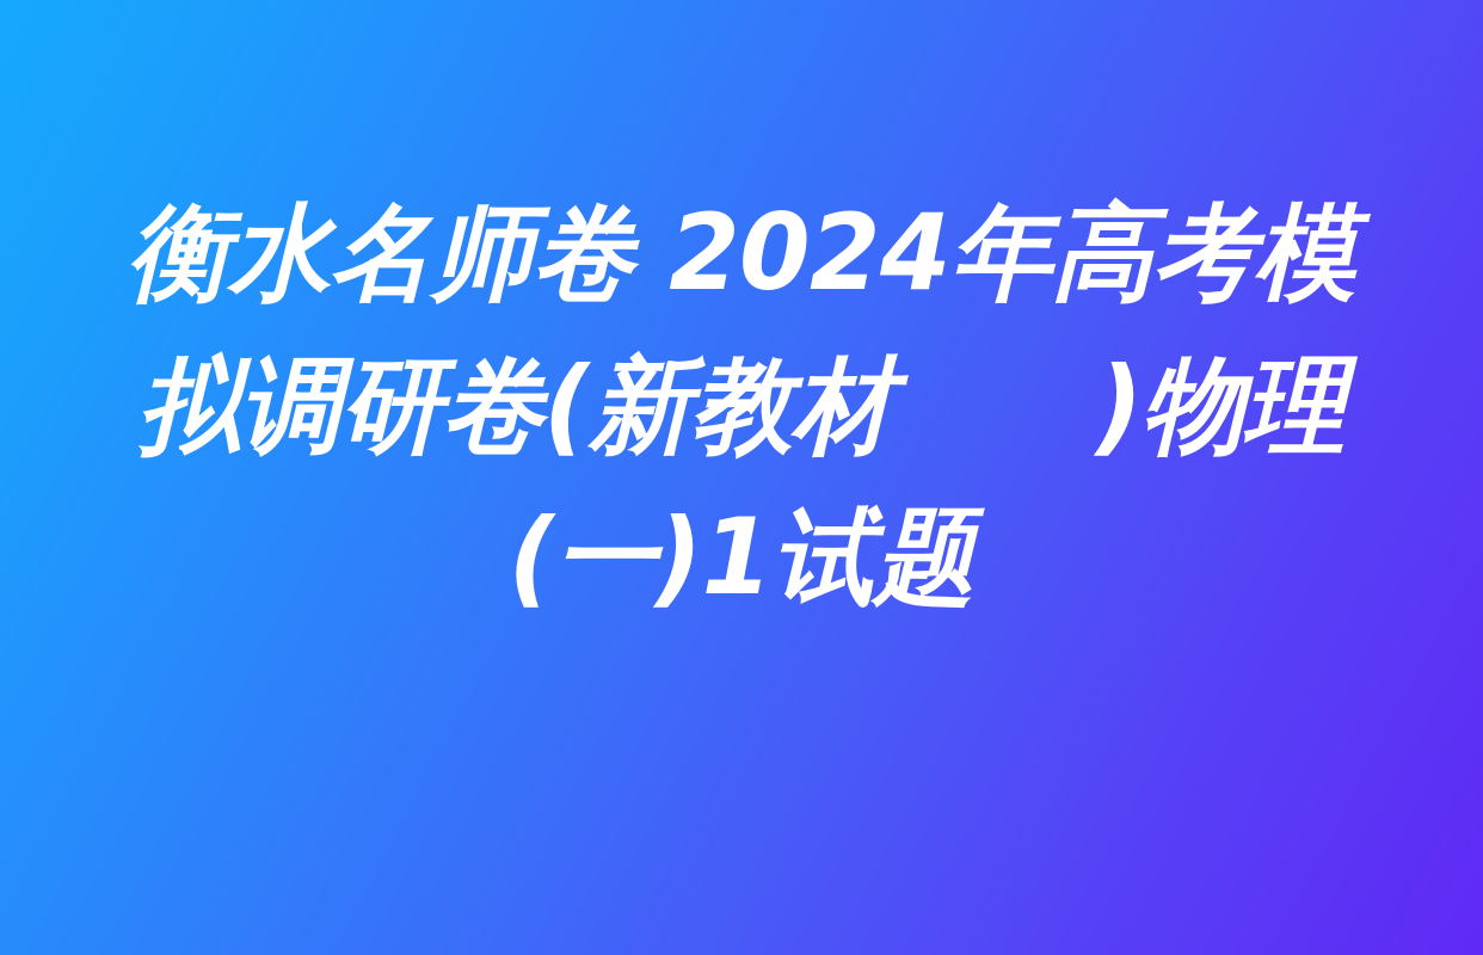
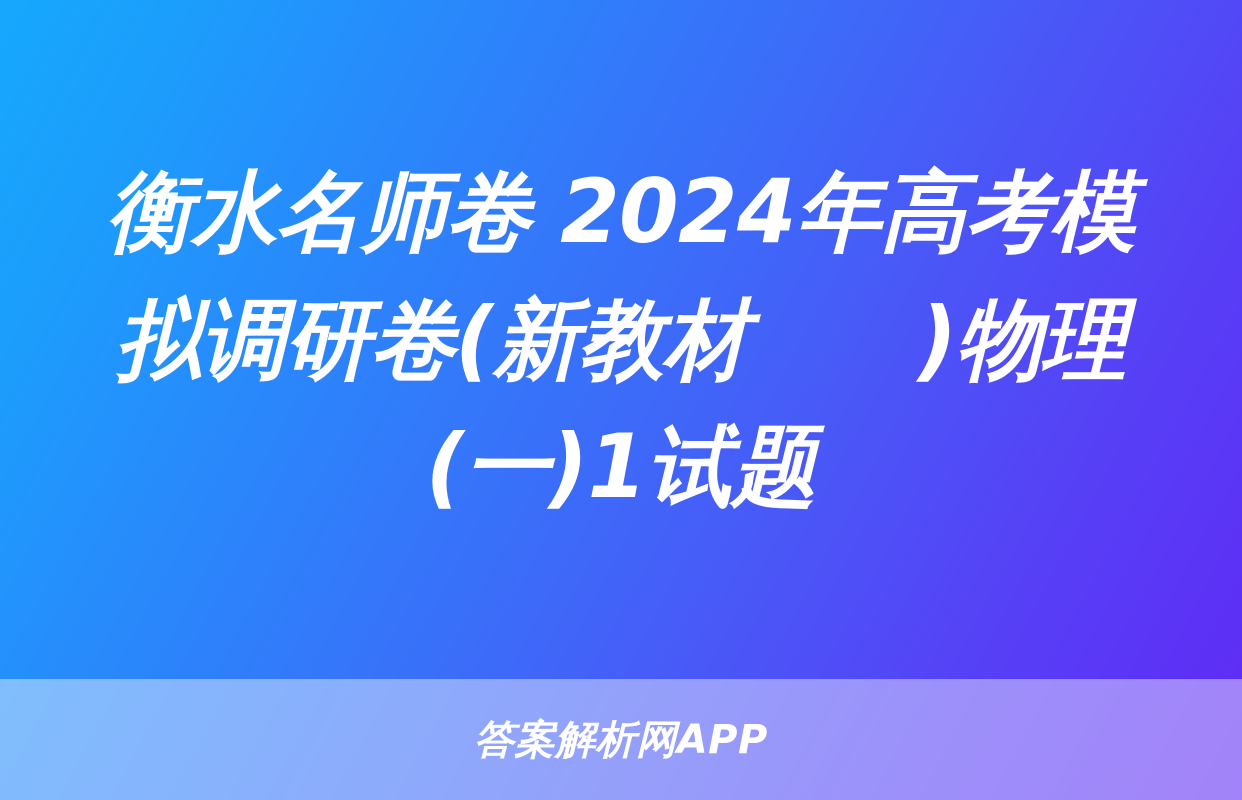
  衡水名师卷 2024年高考模拟调研卷(新教材 )物理(一)1试题
+ 答案解析网APP
